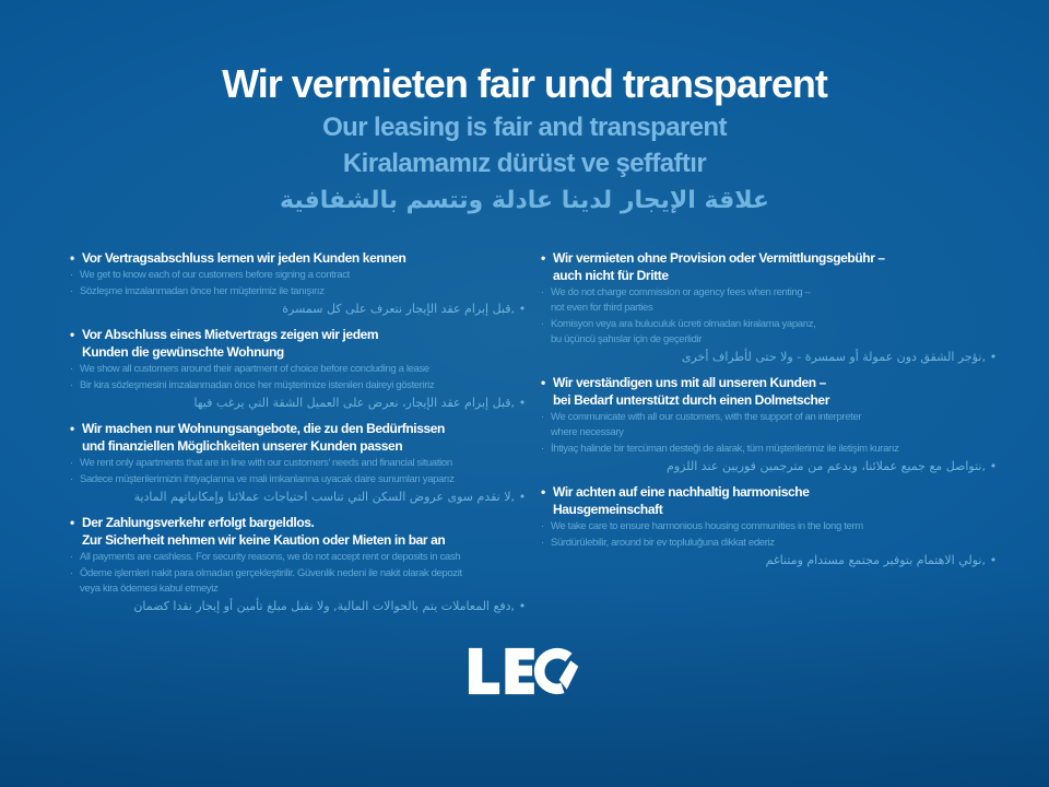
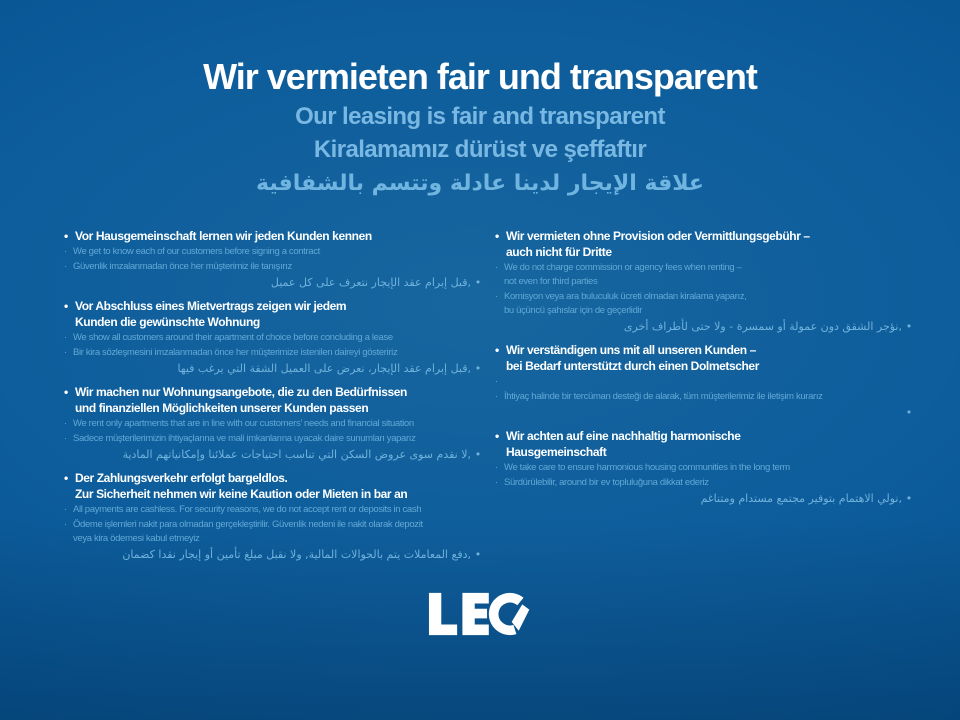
  Wir vermieten fair und transparent
  Our leasing is fair and transparent
  Kiralamamız dürüst ve şeffaftır
  علاقة الإيجار لدينا عادلة وتتسم بالشفافية
  •
- Vor Vertragsabschluss lernen wir jeden Kunden kennen
+ Vor Hausgemeinschaft lernen wir jeden Kunden kennen
  ·
  We get to know each of our customers before signing a contract
  ·
- Sözleşme imzalanmadan önce her müşterimiz ile tanışırız
+ Güvenlik imzalanmadan önce her müşterimiz ile tanışırız
  •
- ,قبل إبرام عقد الإيجار نتعرف على كل سمسرة
+ ,قبل إبرام عقد الإيجار نتعرف على كل عميل
  •
  Vor Abschluss eines Mietvertrags zeigen wir jedem
  Kunden die gewünschte Wohnung
  ·
  We show all customers around their apartment of choice before concluding a lease
  ·
  Bir kira sözleşmesini imzalanmadan önce her müşterimize istenilen daireyi gösteririz
  •
  ,قبل إبرام عقد الإيجار، نعرض على العميل الشقة التي يرغب فيها
  •
  Wir machen nur Wohnungsangebote, die zu den Bedürfnissen
  und finanziellen Möglichkeiten unserer Kunden passen
  ·
  We rent only apartments that are in line with our customers’ needs and financial situation
  ·
  Sadece müşterilerimizin ihtiyaçlarına ve mali imkanlarına uyacak daire sunumları yaparız
  •
  ,لا نقدم سوى عروض السكن التي تناسب احتياجات عملائنا وإمكانياتهم المادية
  •
  Der Zahlungsverkehr erfolgt bargeldlos.
  Zur Sicherheit nehmen wir keine Kaution oder Mieten in bar an
  ·
  All payments are cashless. For security reasons, we do not accept rent or deposits in cash
  ·
  Ödeme işlemleri nakit para olmadan gerçekleştirilir. Güvenlik nedeni ile nakit olarak depozit
  veya kira ödemesi kabul etmeyiz
  •
  ,دفع المعاملات يتم بالحوالات المالية, ولا نقبل مبلغ تأمين أو إيجار نقدا كضمان
  •
  Wir vermieten ohne Provision oder Vermittlungsgebühr –
  auch nicht für Dritte
  ·
  We do not charge commission or agency fees when renting –
  not even for third parties
  ·
  Komisyon veya ara buluculuk ücreti olmadan kiralama yaparız,
  bu üçüncü şahıslar için de geçerlidir
  •
  ,نؤجر الشقق دون عمولة أو سمسرة - ولا حتى لأطراف أخرى
  •
  Wir verständigen uns mit all unseren Kunden –
  bei Bedarf unterstützt durch einen Dolmetscher
  ·
- We communicate with all our customers, with the support of an interpreter
- where necessary
  ·
  İhtiyaç halinde bir tercüman desteği de alarak, tüm müşterilerimiz ile iletişim kurarız
  •
- ,نتواصل مع جميع عملائنا، وبدعم من مترجمين فوريين عند اللزوم
  •
  Wir achten auf eine nachhaltig harmonische
  Hausgemeinschaft
  ·
  We take care to ensure harmonious housing communities in the long term
  ·
  Sürdürülebilir, around bir ev topluluğuna dikkat ederiz
  •
  ,نولي الاهتمام بتوفير مجتمع مستدام ومتناغم
